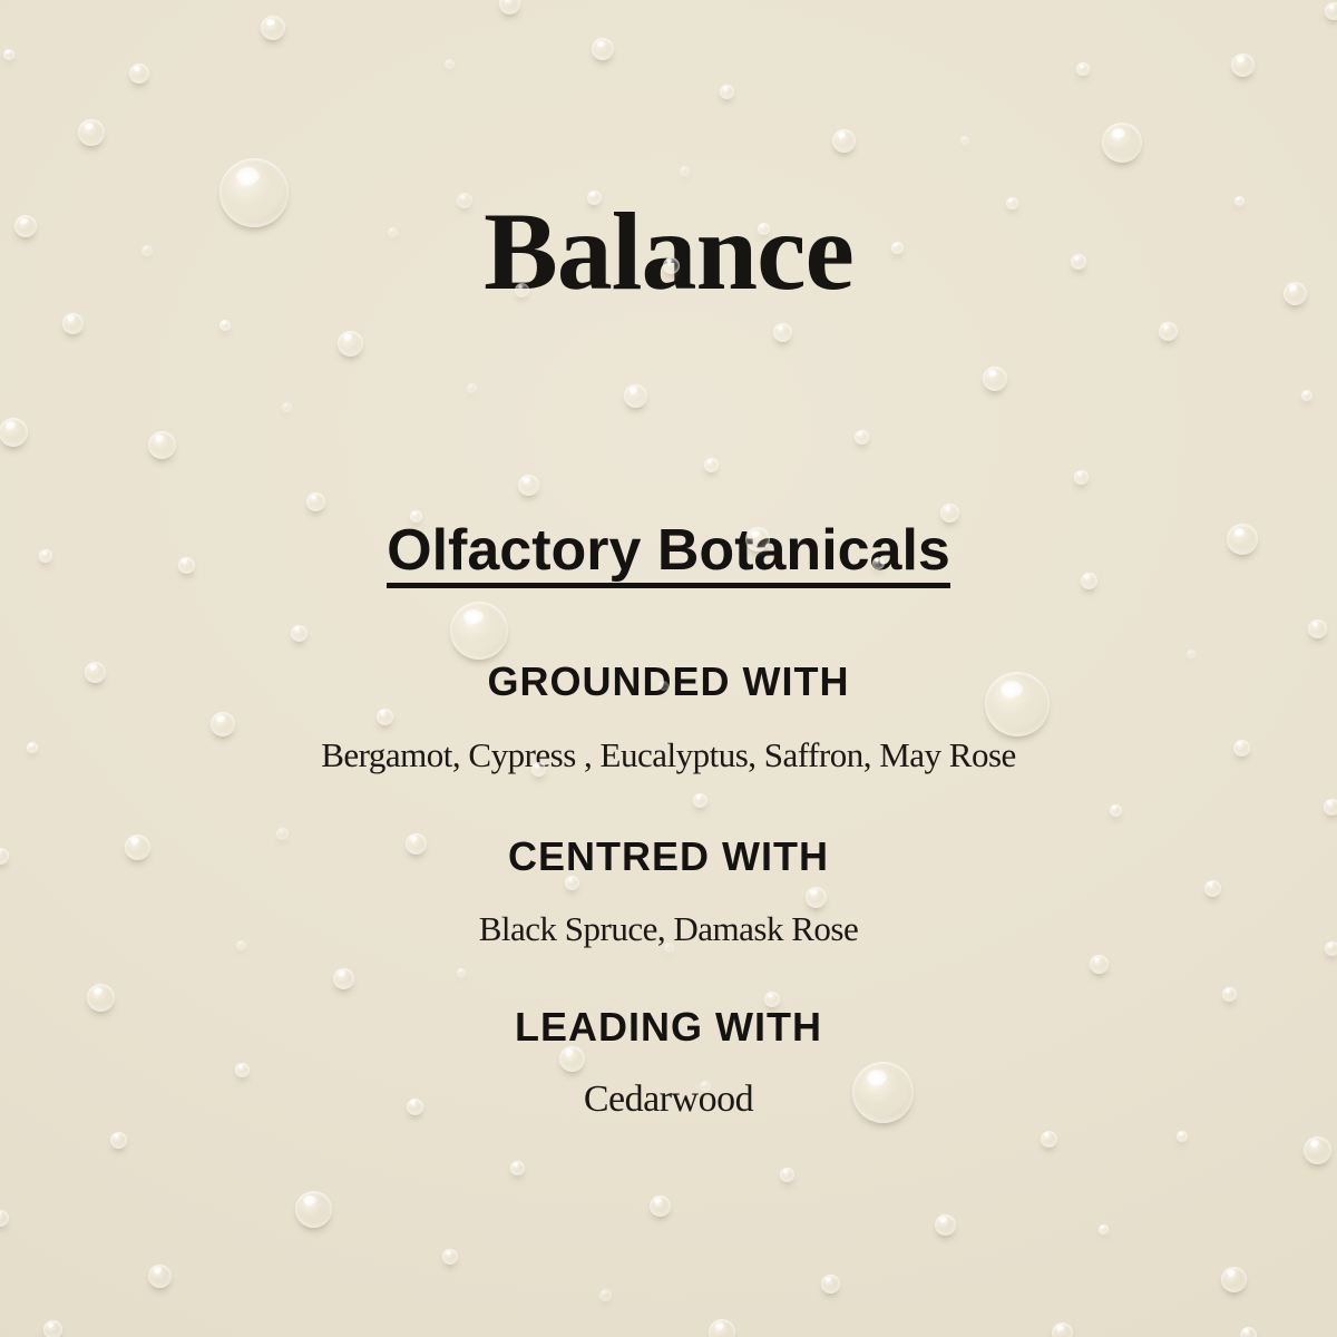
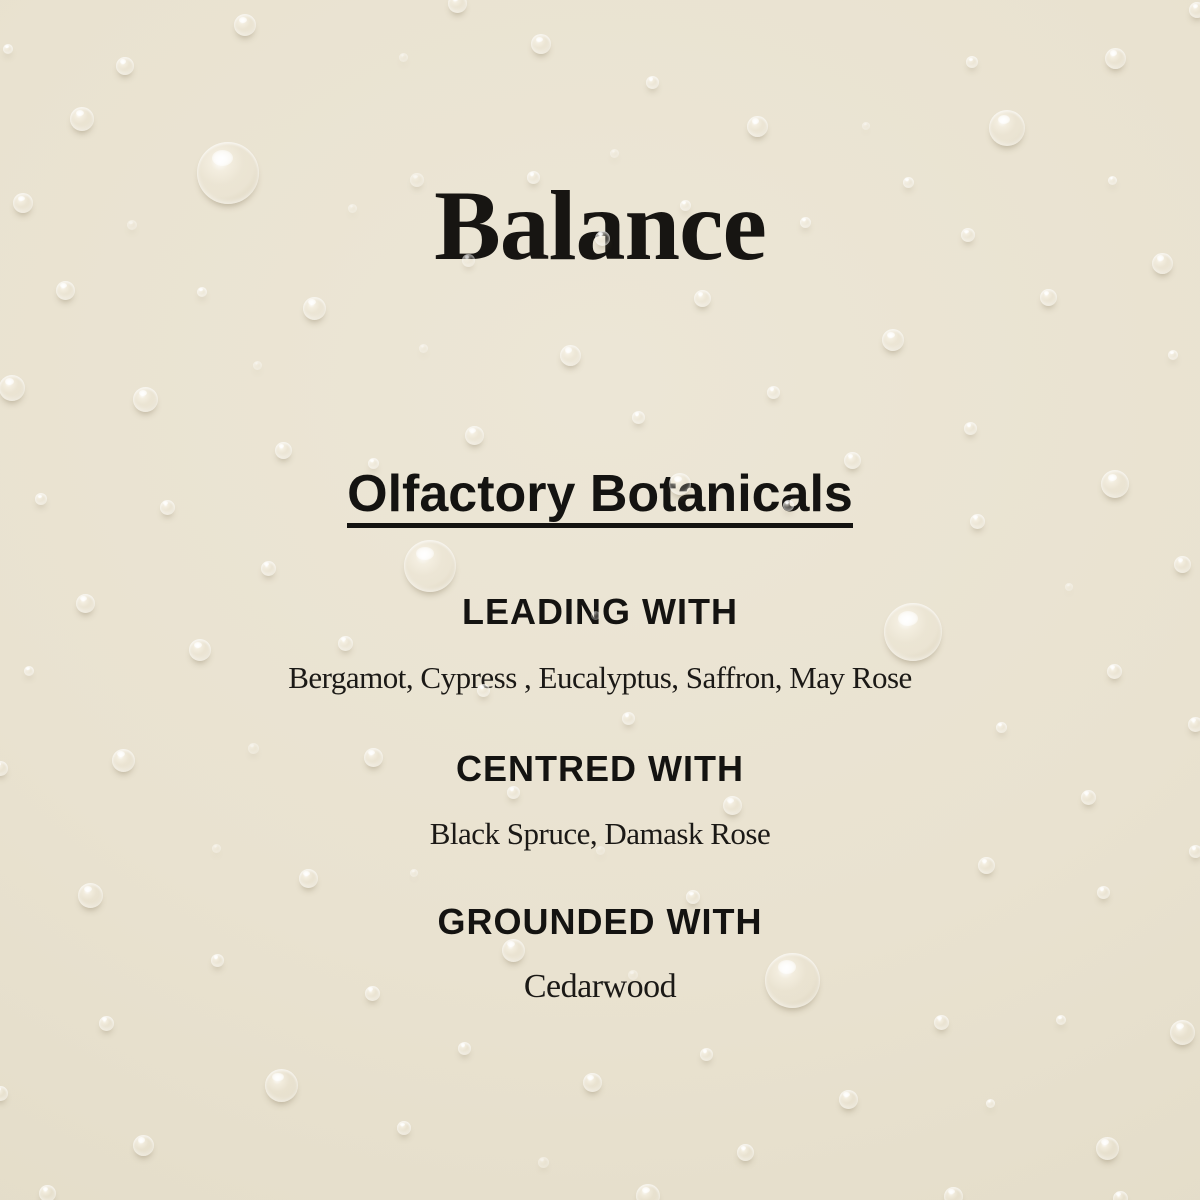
  Balance
  Olfactory Botanicals
- GROUNDED WITH
+ LEADING WITH
  Bergamot, Cypress , Eucalyptus, Saffron, May Rose
  CENTRED WITH
  Black Spruce, Damask Rose
- LEADING WITH
+ GROUNDED WITH
  Cedarwood
